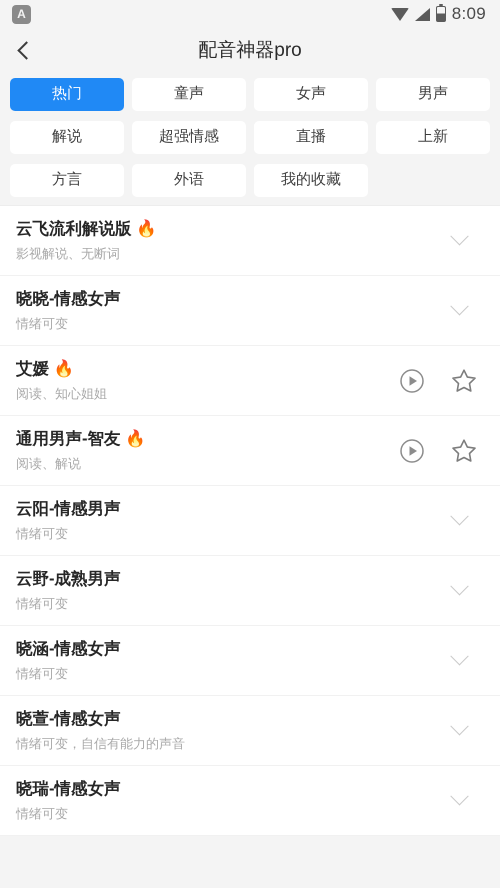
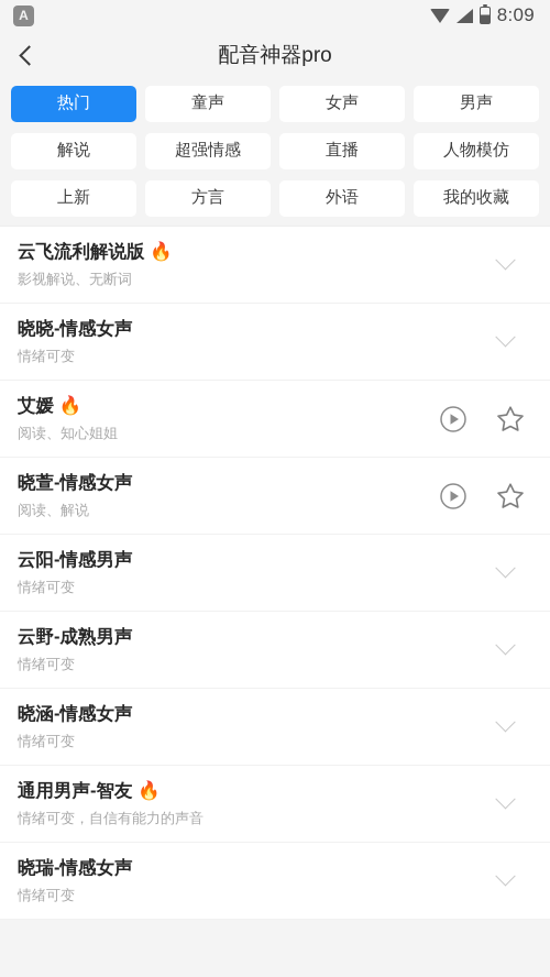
  A
  8:09
  配音神器pro
  热门
  童声
  女声
  男声
  解说
  超强情感
  直播
+ 人物模仿
  上新
  方言
  外语
  我的收藏
  云飞流利解说版 🔥
  影视解说、无断词
  晓晓-情感女声
  情绪可变
  艾媛 🔥
  阅读、知心姐姐
- 通用男声-智友 🔥
+ 晓萱-情感女声
  阅读、解说
  云阳-情感男声
  情绪可变
  云野-成熟男声
  情绪可变
  晓涵-情感女声
  情绪可变
- 晓萱-情感女声
+ 通用男声-智友 🔥
  情绪可变，自信有能力的声音
  晓瑞-情感女声
  情绪可变
